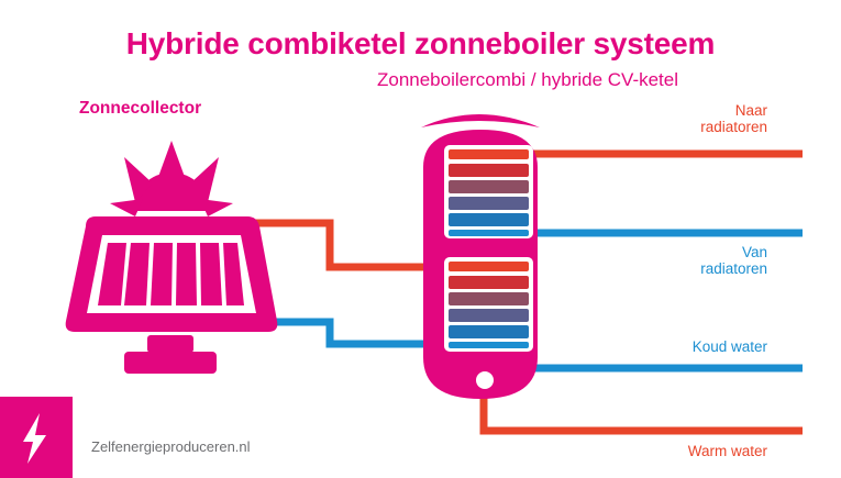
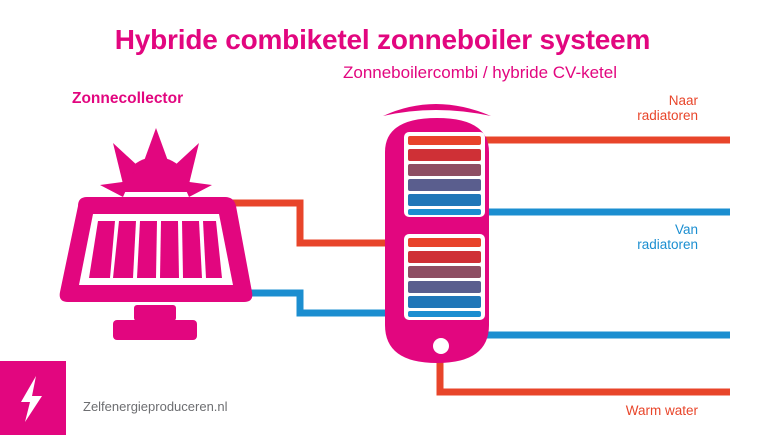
  Hybride combiketel zonneboiler systeem
  Zonneboilercombi / hybride CV-ketel
  Zonnecollector
  Naar
  radiatoren
  Van
  radiatoren
- Koud water
  Warm water
  Zelfenergieproduceren.nl
